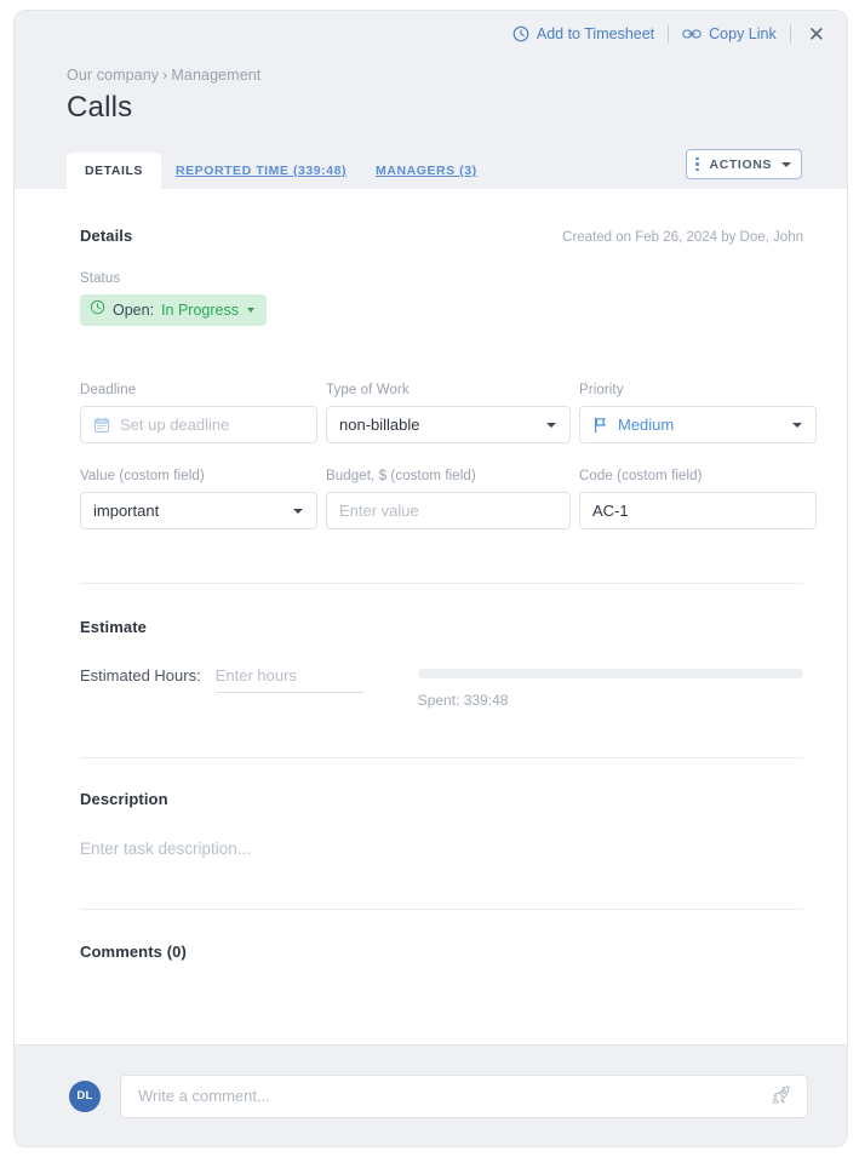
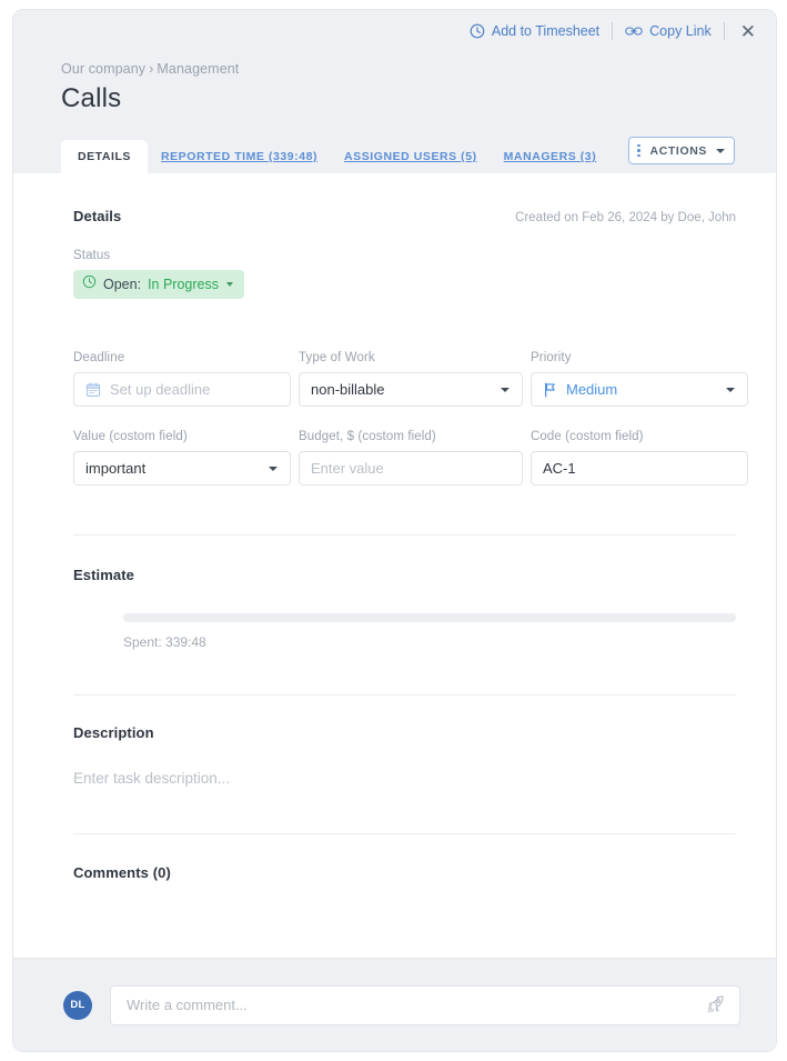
  Add to Timesheet
  Copy Link
  ✕
  Our company › Management
  Calls
  DETAILS
  REPORTED TIME (339:48)
+ ASSIGNED USERS (5)
  MANAGERS (3)
  ACTIONS
  Details
  Created on Feb 26, 2024 by Doe, John
  Status
  Open:
  In Progress
  Deadline
  Set up deadline
  Type of Work
  non-billable
  Priority
  Medium
  Value (costom field)
  important
  Budget, $ (costom field)
  Enter value
  Code (costom field)
  AC-1
  Estimate
- Estimated Hours:
- Enter hours
  Spent: 339:48
  Description
  Enter task description...
  Comments (0)
  DL
  Write a comment...
